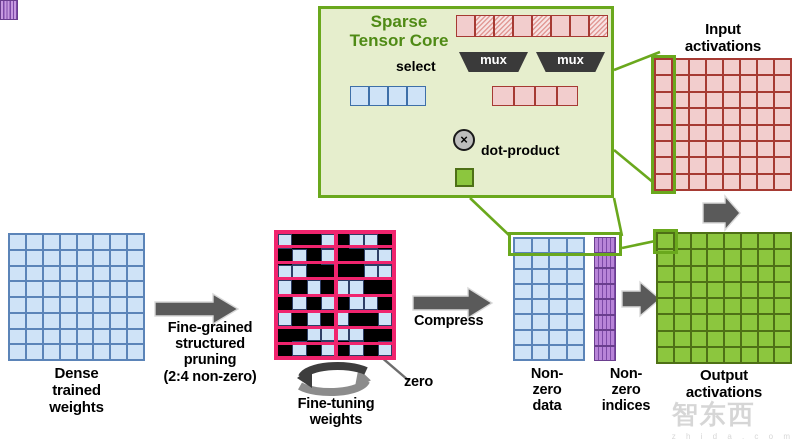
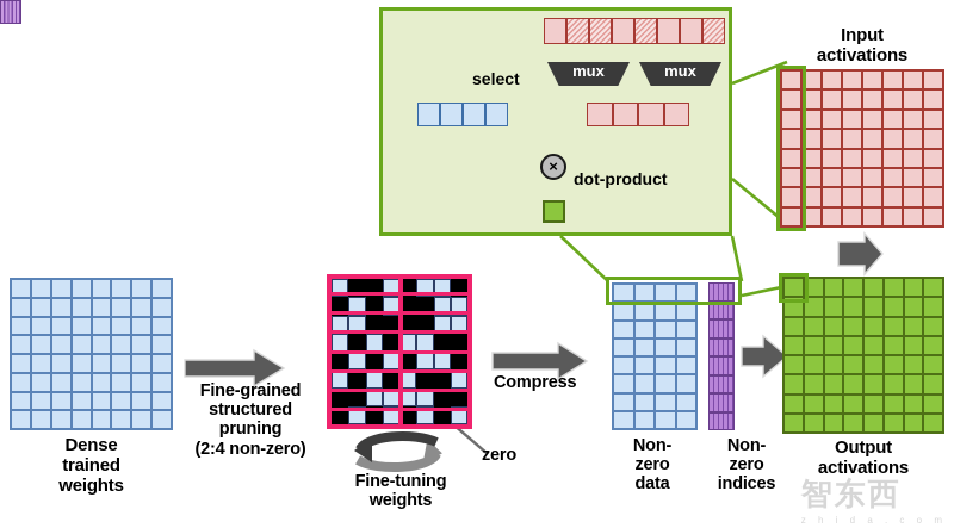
- Sparse
- Tensor Core
  select
  mux
  mux
  ×
  dot-product
  Dense
  trained
  weights
  Fine-grained
  structured
  pruning
  (2:4 non-zero)
  zero
  Fine-tuning
  weights
  Compress
  Non-
  zero
  data
  Non-
  zero
  indices
  Input
  activations
  Output
  activations
  智东西
  z h i d a . c o m
